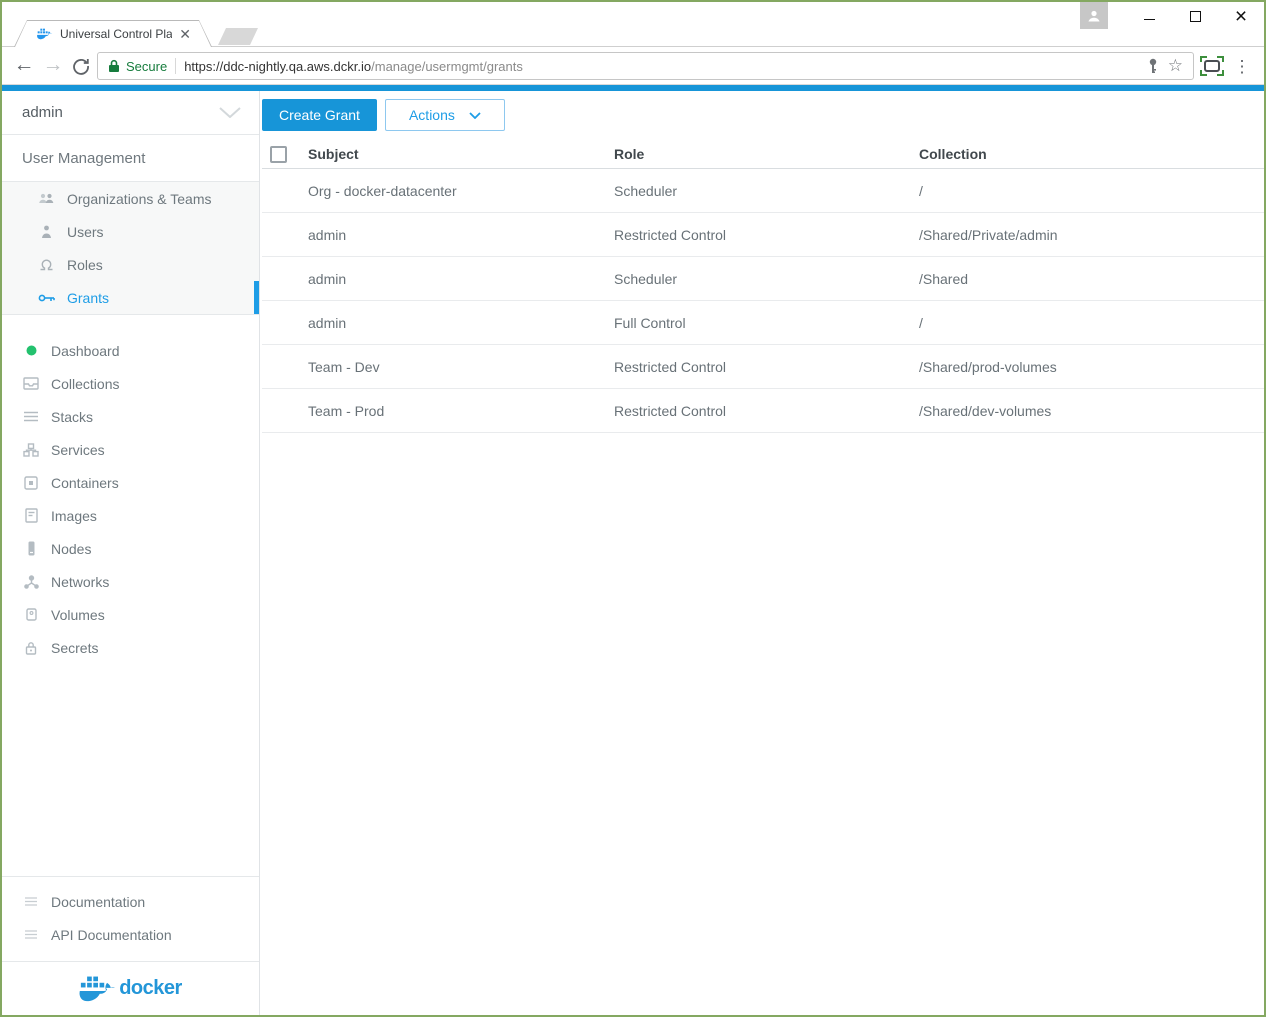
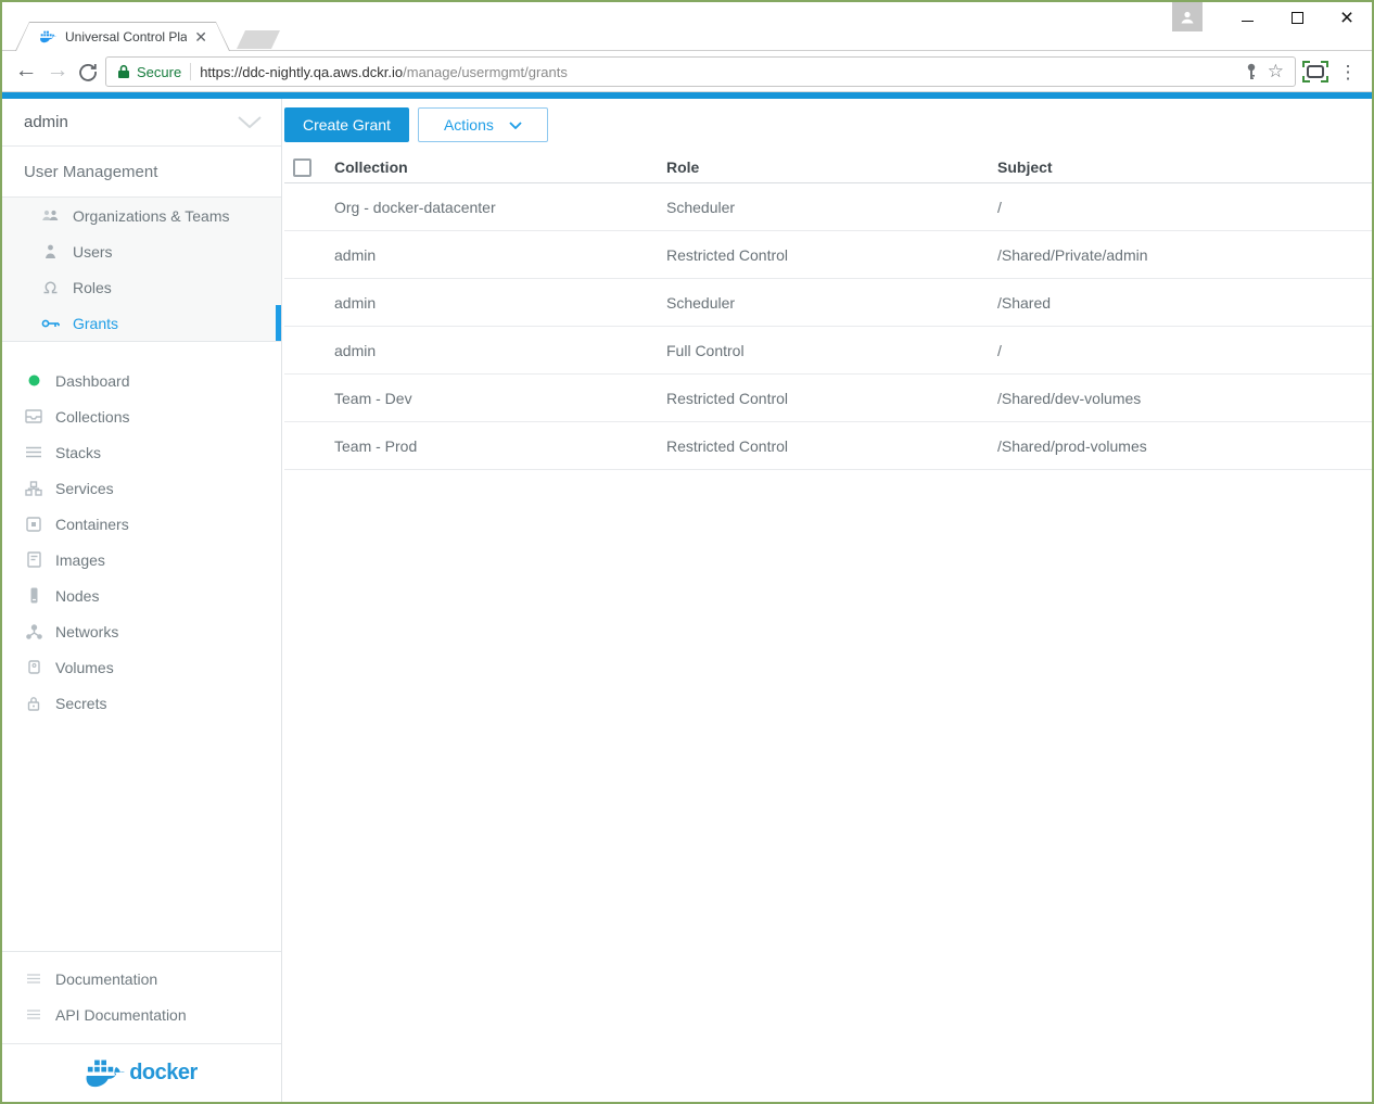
  Universal Control Pla
  ✕
  ×
  ←
  →
  Secure
  https://ddc-nightly.qa.aws.dckr.io/manage/usermgmt/grants
  ☆
  ⋮
  admin
  User Management
  Organizations & Teams
  Users
  Roles
  Grants
  Dashboard
  Collections
  Stacks
  Services
  Containers
  Images
  Nodes
  Networks
  Volumes
  Secrets
  Documentation
  API Documentation
  docker
  Create Grant
  Actions
- Subject
+ Collection
  Role
- Collection
+ Subject
  Org - docker-datacenter
  Scheduler
  /
  admin
  Restricted Control
  /Shared/Private/admin
  admin
  Scheduler
  /Shared
  admin
  Full Control
  /
  Team - Dev
  Restricted Control
- /Shared/prod-volumes
+ /Shared/dev-volumes
  Team - Prod
  Restricted Control
- /Shared/dev-volumes
+ /Shared/prod-volumes
